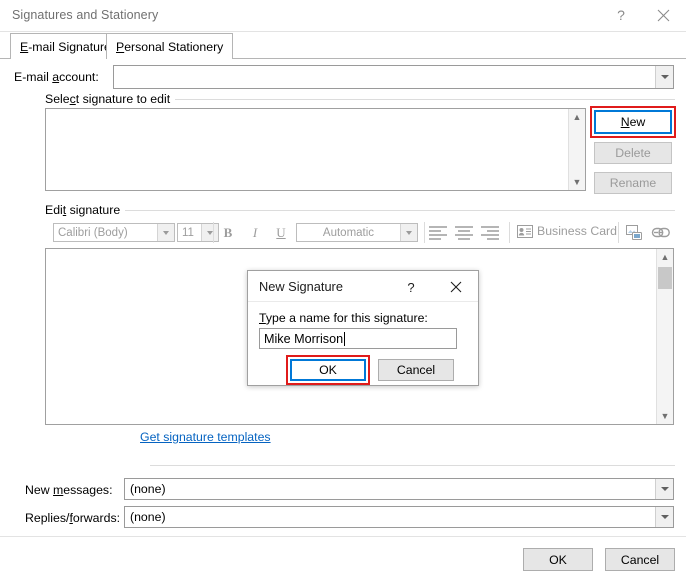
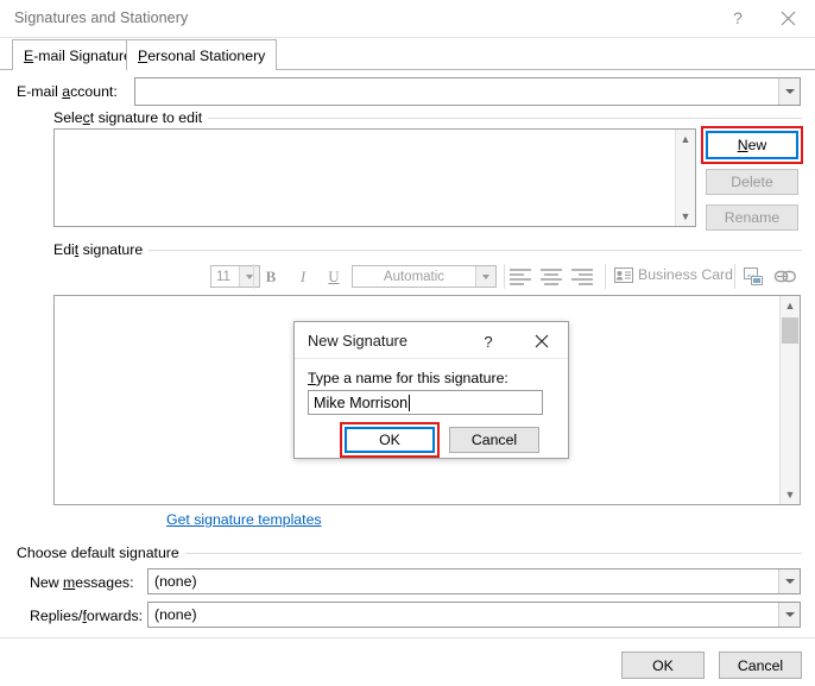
  Signatures and Stationery
  ?
  E-mail Signatur
  Personal Stationery
  E-mail account:
  Select signature to edit
  ▲
  ▼
  New
  Delete
  Rename
  Edit signature
- Calibri (Body)
  11
  B
  I
  U
  Automatic
  Business Card
  ▲
  ▼
  Get signature templates
+ Choose default signature
  New messages:
  (none)
  Replies/forwards:
  (none)
  OK
  Cancel
  New Signature
  ?
  Type a name for this signature:
  Mike Morrison
  OK
  Cancel
